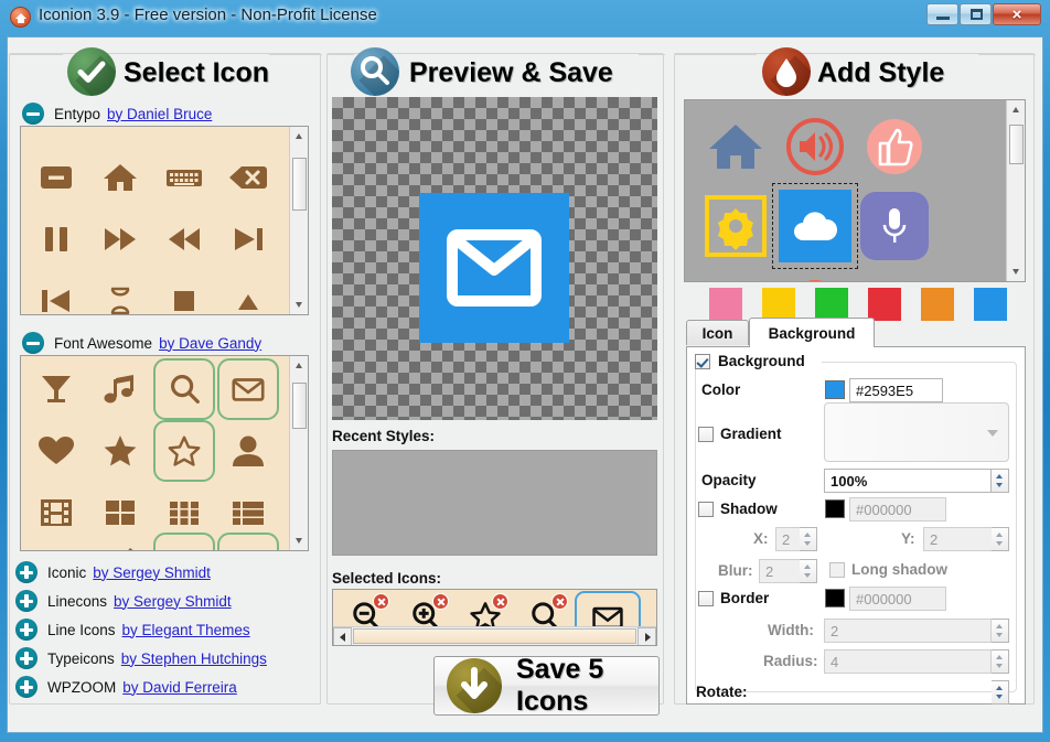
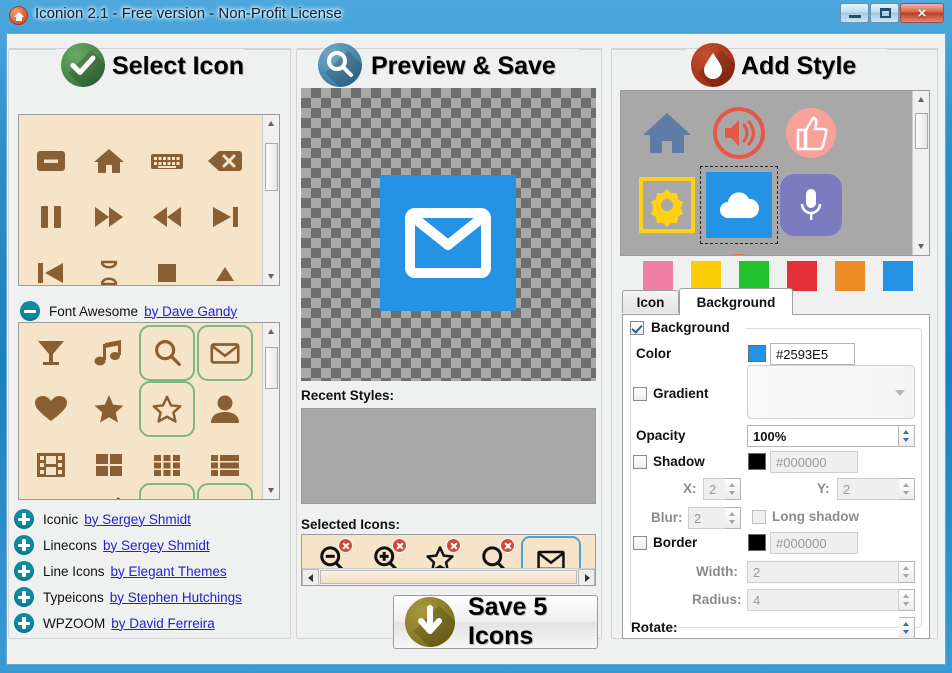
- Iconion 3.9 - Free version - Non-Profit License
+ Iconion 2.1 - Free version - Non-Profit License
  ×
  Select Icon
- Entypo
- by Daniel Bruce
  Font Awesome
  by Dave Gandy
  Iconic
  by Sergey Shmidt
  Linecons
  by Sergey Shmidt
  Line Icons
  by Elegant Themes
  Typeicons
  by Stephen Hutchings
  WPZOOM
  by David Ferreira
  Preview & Save
  Recent Styles:
  Selected Icons:
  Save 5 Icons
  Add Style
  Icon
  Background
  Background
  Color
  #2593E5
  Gradient
  Opacity
  100%
  Shadow
  #000000
  X:
  2
  Y:
  2
  Blur:
  2
  Long shadow
  Border
  #000000
  Width:
  2
  Radius:
  4
  Rotate:
